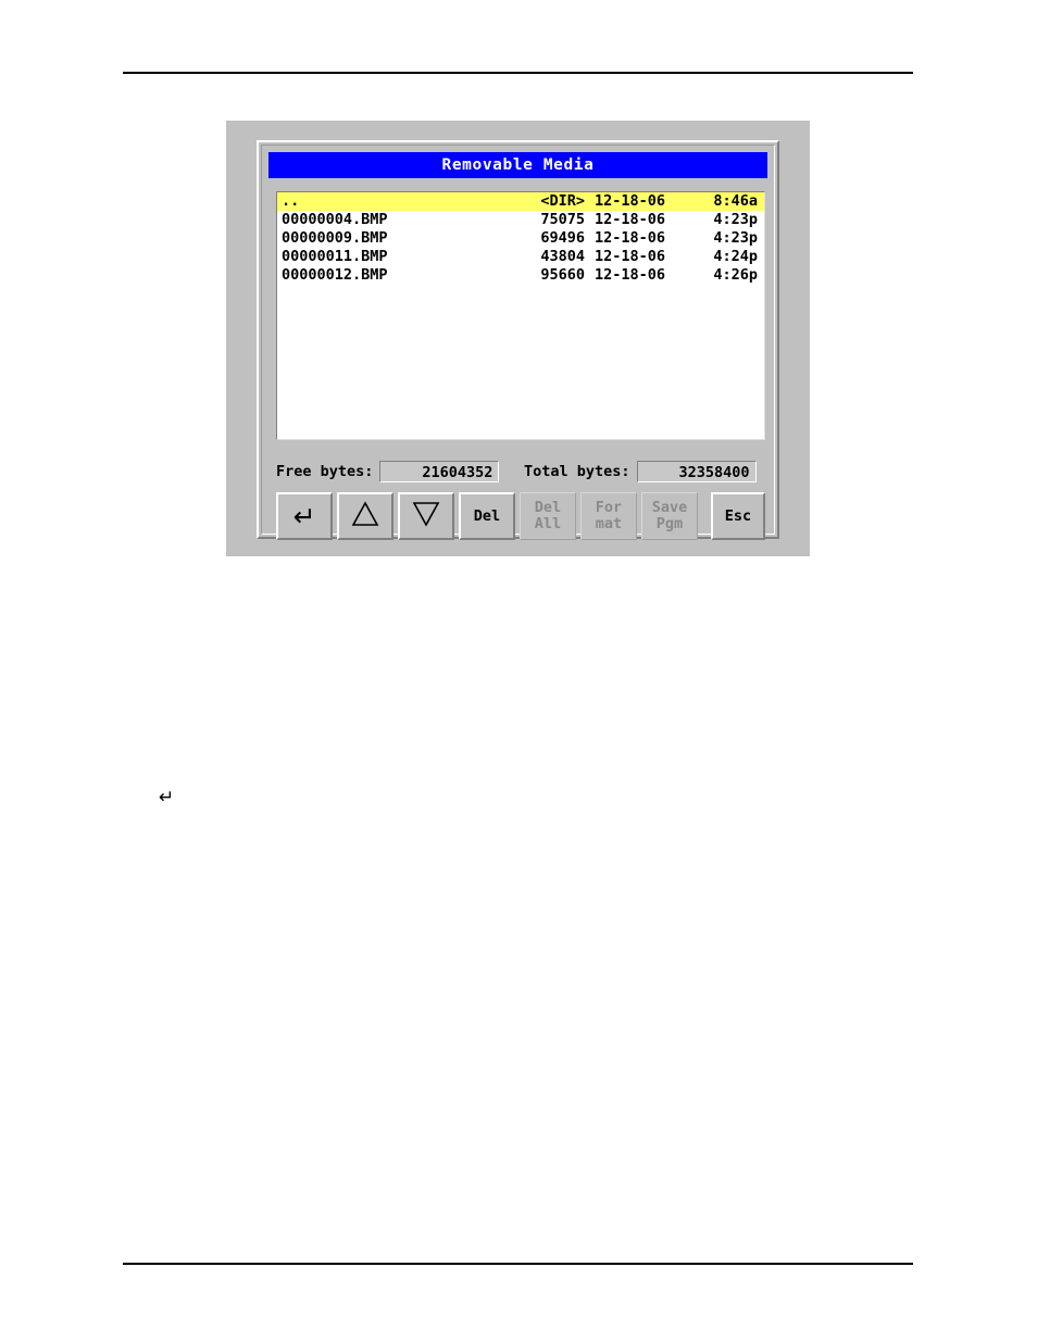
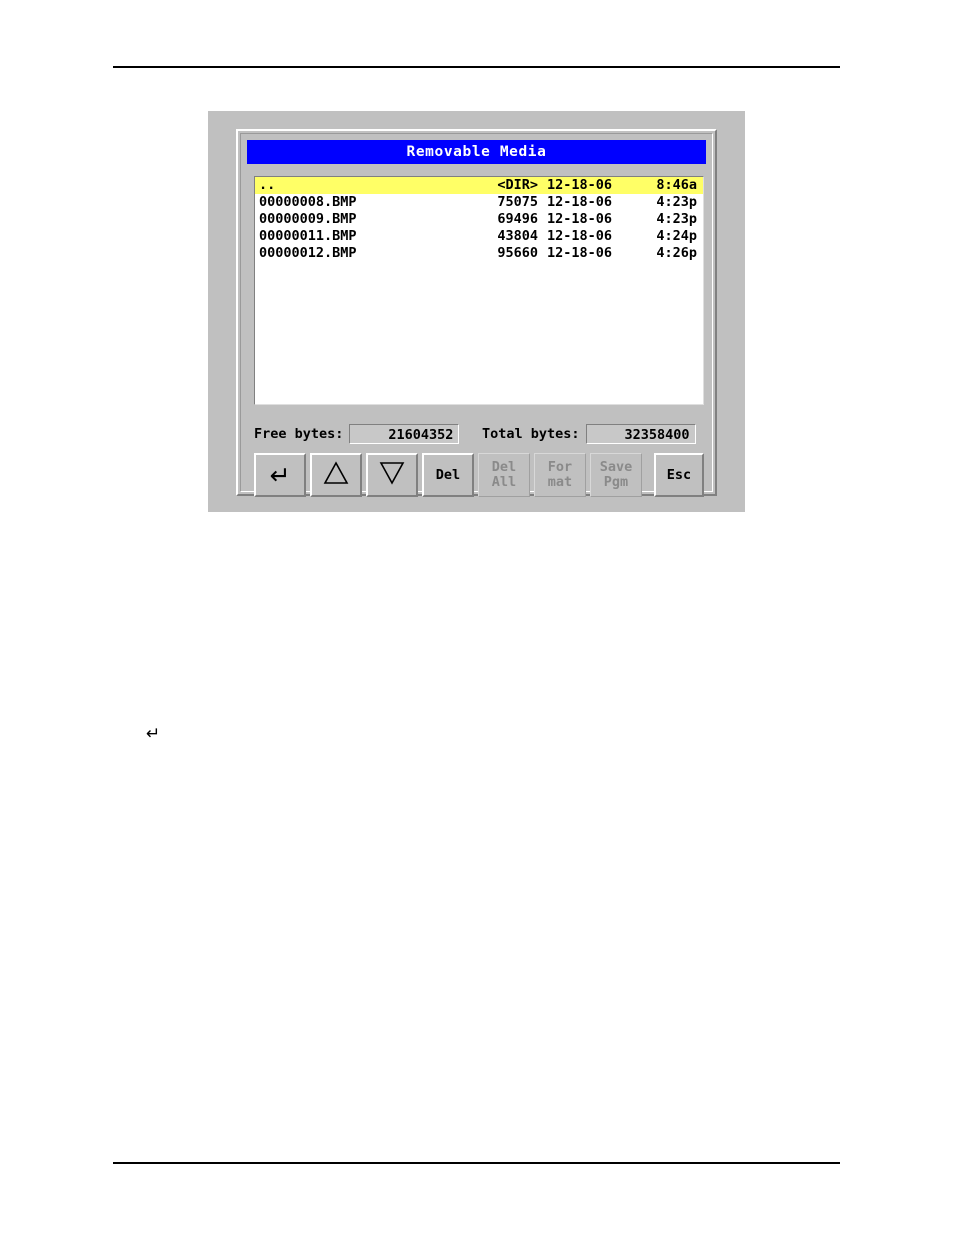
  ↵
  Removable Media
  ..
  <DIR>
  12-18-06
  8:46a
- 00000004.BMP
+ 00000008.BMP
  75075
  12-18-06
  4:23p
  00000009.BMP
  69496
  12-18-06
  4:23p
  00000011.BMP
  43804
  12-18-06
  4:24p
  00000012.BMP
  95660
  12-18-06
  4:26p
  Free bytes:
  21604352
  Total bytes:
  32358400
  ↵
  Del
  Del
  All
  For
  mat
  Save
  Pgm
  Esc
